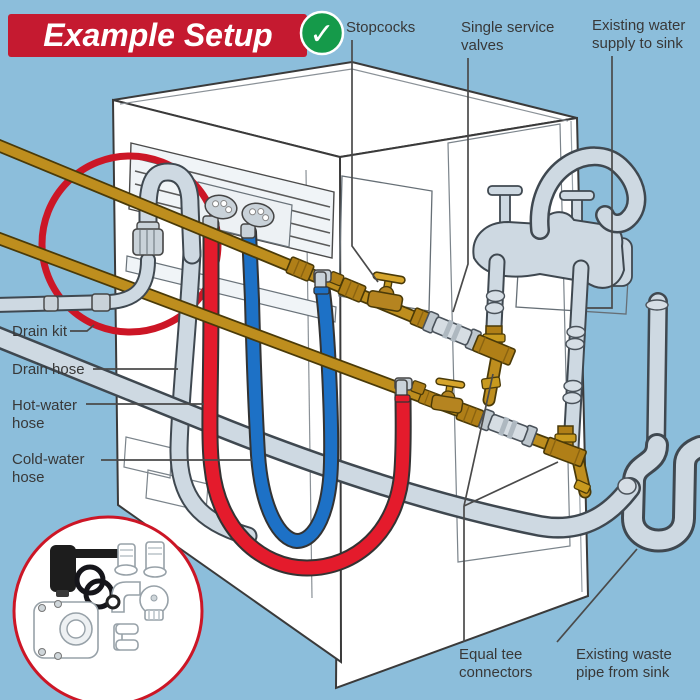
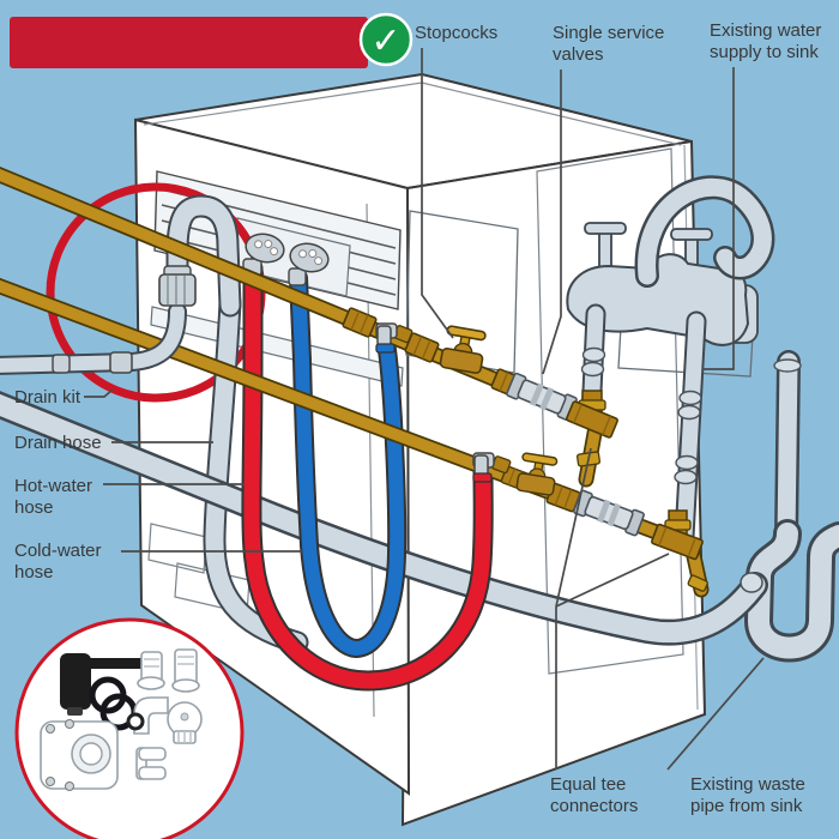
  Stopcocks
  Single service
  valves
  Existing water
  supply to sink
  Drain kit
  Drain hose
  Hot-water
  hose
  Cold-water
  hose
  Equal tee
  connectors
  Existing waste
  pipe from sink
- Example Setup
  ✓
